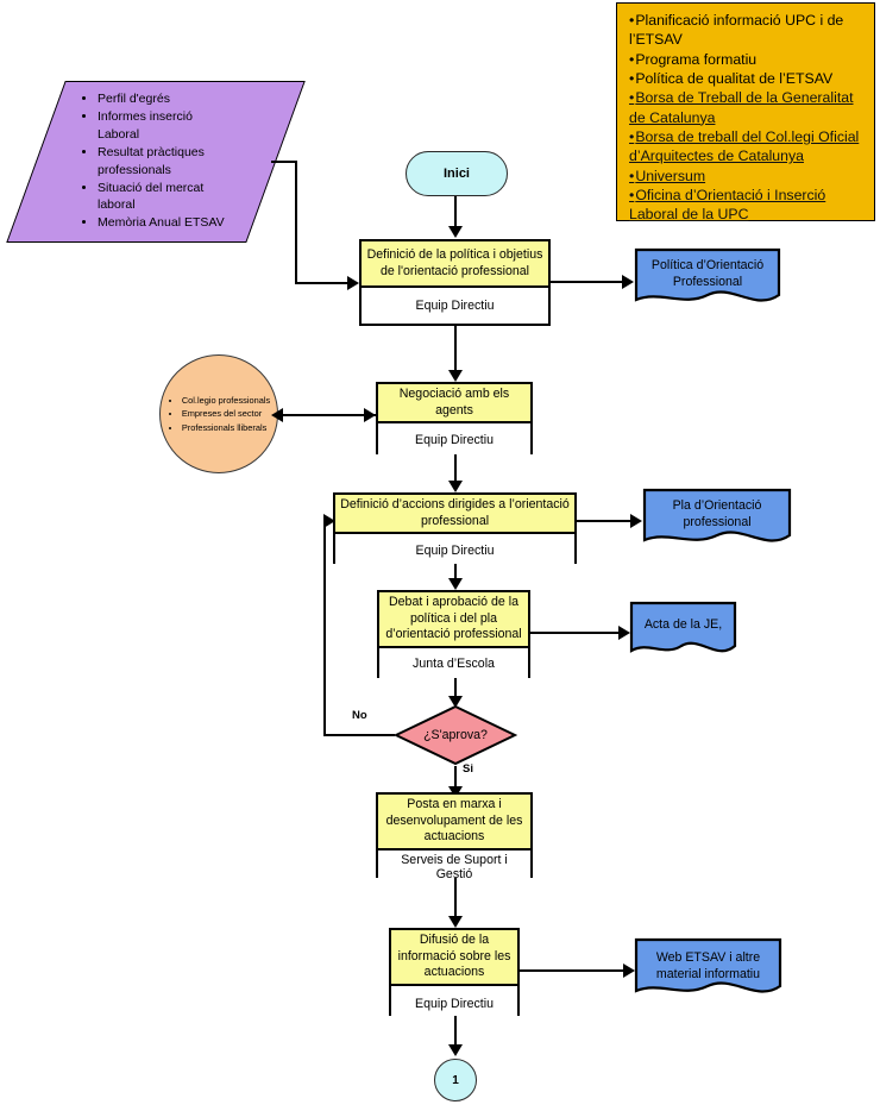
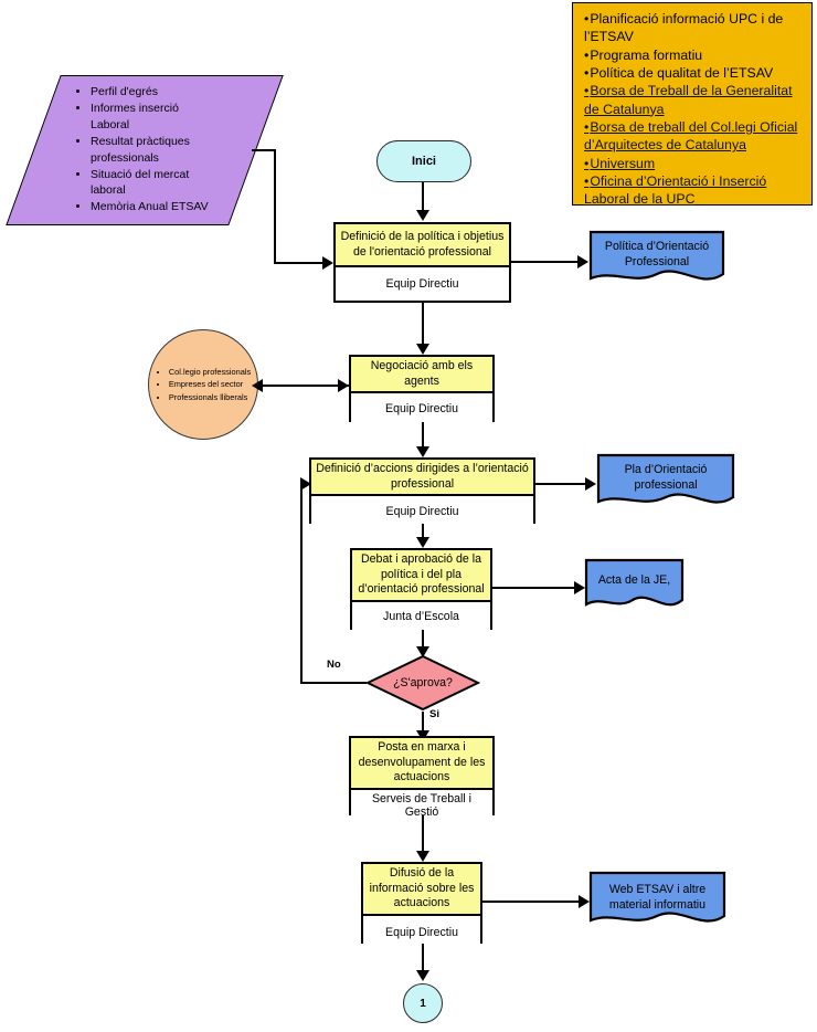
  Planificació informació UPC i de l’ETSAV
  Programa formatiu
  Política de qualitat de l’ETSAV
  Borsa de Treball de la Generalitat de Catalunya
  Borsa de treball del Col.legi Oficial d’Arquitectes de Catalunya
  Universum
  Oficina d’Orientació i Inserció Laboral de la UPC
  Perfil d'egrés
  Informes inserció Laboral
  Resultat pràctiques professionals
  Situació del mercat laboral
  Memòria Anual ETSAV
  Inici
  Definició de la política i objetius de l'orientació professional
  Equip Directiu
  Política d’Orientació Professional
  Col.legio professionals
  Empreses del sector
  Professionals lliberals
  Negociació amb els agents
  Equip Directiu
  Definició d’accions dirigides a l’orientació professional
  Equip Directiu
  Pla d’Orientació professional
  Debat i aprobació de la política i del pla d’orientació professional
  Junta d’Escola
  Acta de la JE,
  ¿S'aprova?
  No
  Si
  Posta en marxa i desenvolupament de les actuacions
- Serveis de Suport i Gestió
+ Serveis de Treball i Gestió
  Difusió de la informació sobre les actuacions
  Equip Directiu
  Web ETSAV i altre material informatiu
  1
